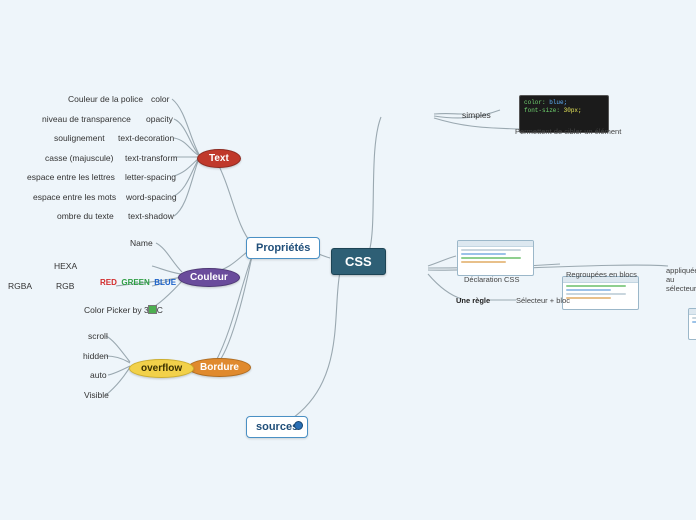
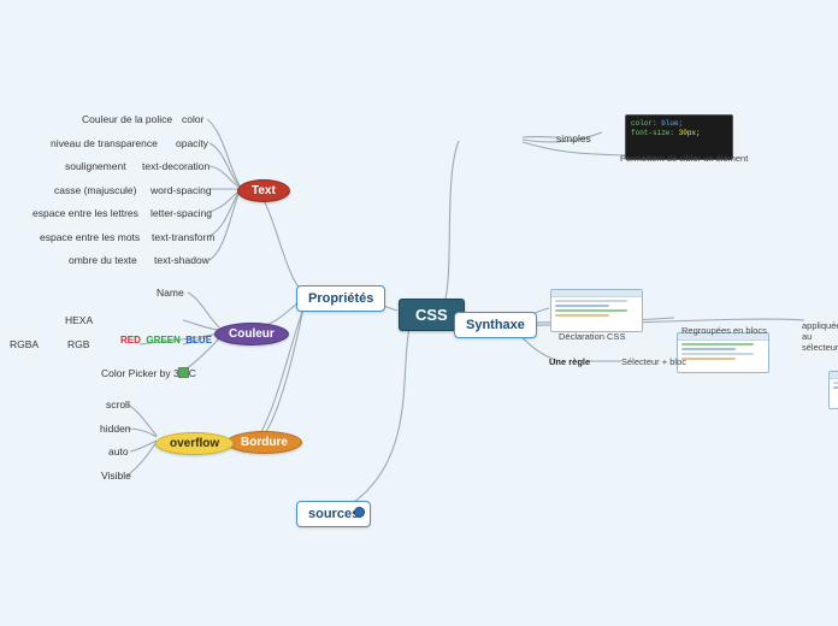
  CSS
  Propriétés
+ Synthaxe
  source
  Text
  Couleur
  Bordure
  overflow
  Couleur de la police
  color
  niveau de transparence
  opacity
  soulignement
  text-decoration
  casse (majuscule)
- text-transform
+ word-spacing
  espace entre les lettres
  letter-spacing
  espace entre les mots
- word-spacing
+ text-transform
  ombre du texte
  text-shadow
  Name
  HEXA
  RGB
  RGBA
  Color Picker by 3C
  RED GREEN BLUE
  scroll
  hidden
  auto
  Visible
  simples
  Permettent de cibler un élément
  Déclaration CSS
  Regroupées en blocs
  appliqué au sélecteur
  Une règle
  Sélecteur + bloc
